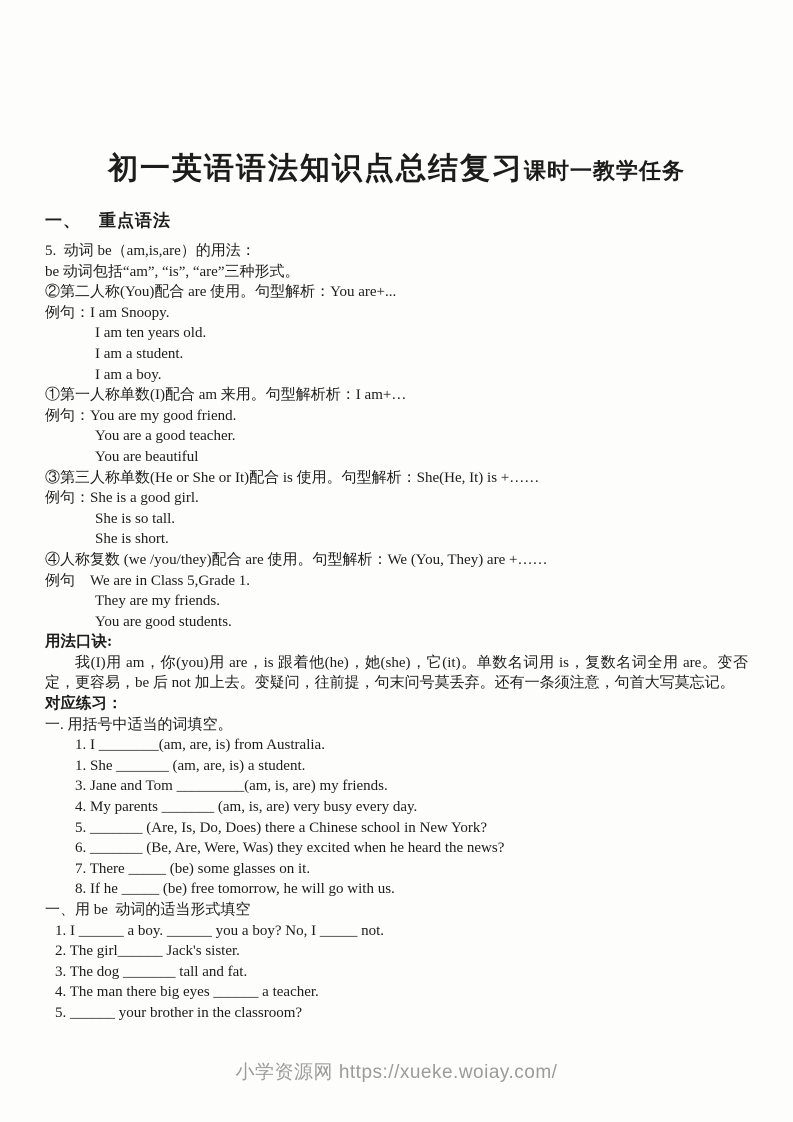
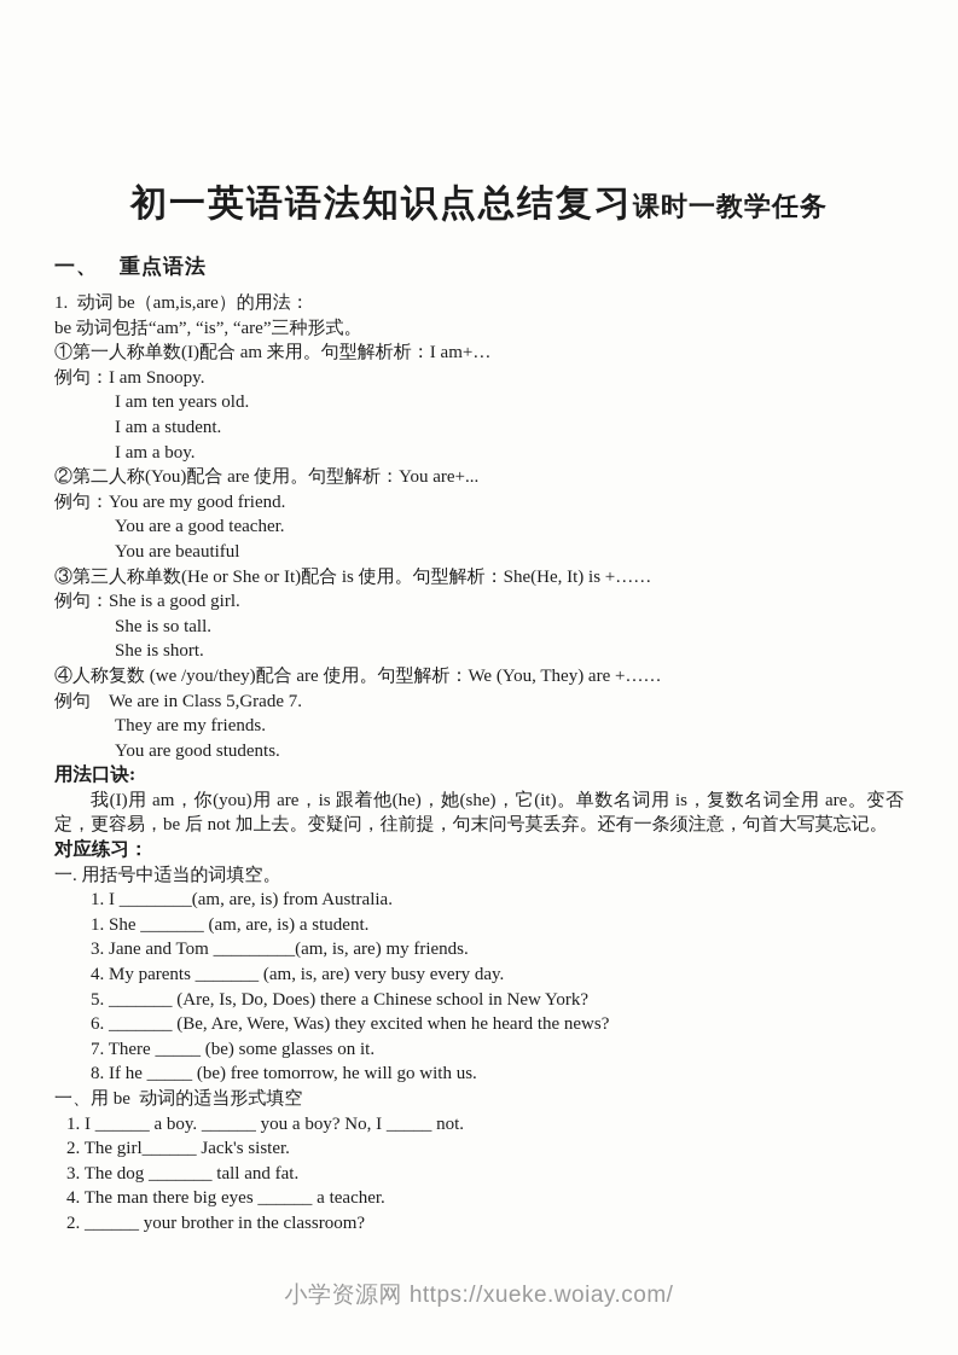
  初一英语语法知识点总结复习课时一教学任务
  一、 重点语法
- 5. 动词 be（am,is,are）的用法：
+ 1. 动词 be（am,is,are）的用法：
  be 动词包括“am”, “is”, “are”三种形式。
- ②第二人称(You)配合 are 使用。句型解析：You are+...
+ ①第一人称单数(I)配合 am 来用。句型解析析：I am+…
  例句：I am Snoopy.
  I am ten years old.
  I am a student.
  I am a boy.
- ①第一人称单数(I)配合 am 来用。句型解析析：I am+…
+ ②第二人称(You)配合 are 使用。句型解析：You are+...
  例句：You are my good friend.
  You are a good teacher.
  You are beautiful
  ③第三人称单数(He or She or It)配合 is 使用。句型解析：She(He, It) is +……
  例句：She is a good girl.
  She is so tall.
  She is short.
  ④人称复数 (we /you/they)配合 are 使用。句型解析：We (You, They) are +……
- 例句 We are in Class 5,Grade 1.
+ 例句 We are in Class 5,Grade 7.
  They are my friends.
  You are good students.
  用法口诀:
  我(I)用 am，你(you)用 are，is 跟着他(he)，她(she)，它(it)。单数名词用 is，复数名词全用 are。变否定，更容易，be 后 not 加上去。变疑问，往前提，句末问号莫丢弃。还有一条须注意，句首大写莫忘记。
  对应练习：
  一. 用括号中适当的词填空。
  1. I ________(am, are, is) from Australia.
  1. She _______ (am, are, is) a student.
  3. Jane and Tom _________(am, is, are) my friends.
  4. My parents _______ (am, is, are) very busy every day.
  5. _______ (Are, Is, Do, Does) there a Chinese school in New York?
  6. _______ (Be, Are, Were, Was) they excited when he heard the news?
  7. There _____ (be) some glasses on it.
  8. If he _____ (be) free tomorrow, he will go with us.
  一、用 be 动词的适当形式填空
  1. I ______ a boy. ______ you a boy? No, I _____ not.
  2. The girl______ Jack's sister.
  3. The dog _______ tall and fat.
  4. The man there big eyes ______ a teacher.
- 5. ______ your brother in the classroom?
+ 2. ______ your brother in the classroom?
  小学资源网 https://xueke.woiay.com/
